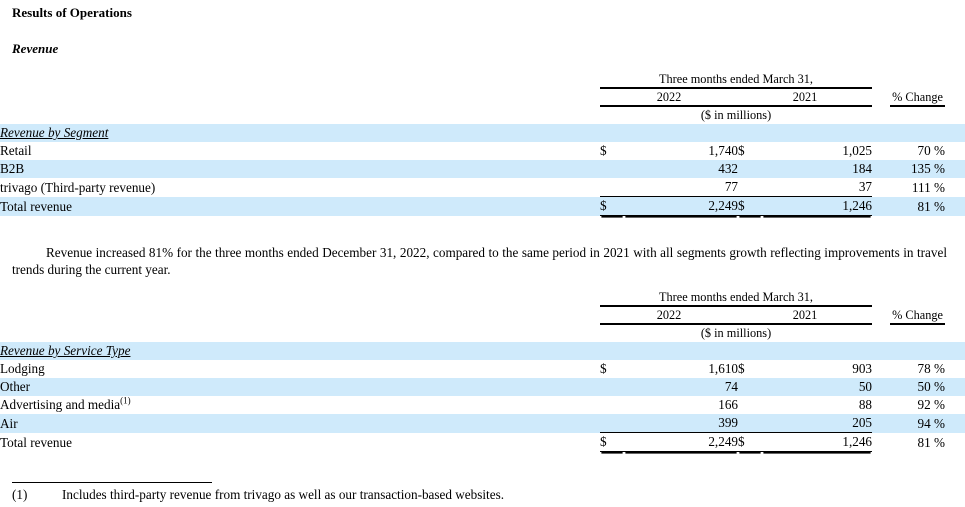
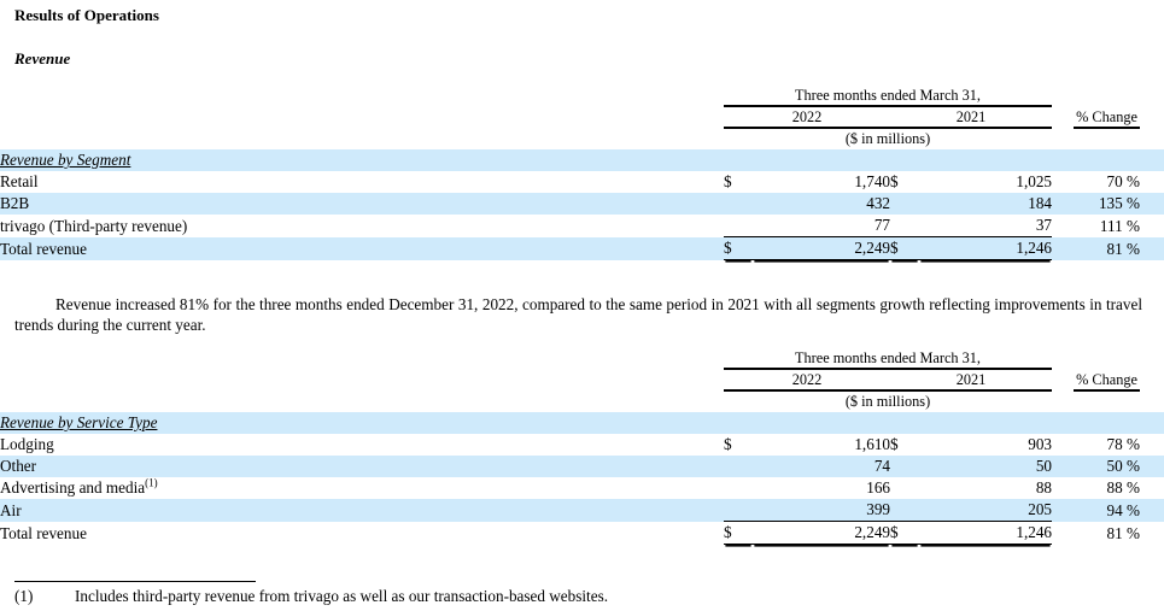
  Results of Operations
  Revenue
  	Three months ended March 31,
  	2022	2021		% Change
  	($ in millions)
  Revenue by Segment
  Retail	$	1,740	$	1,025		70 %
  B2B		432		184		135 %
  trivago (Third-party revenue)		77		37		111 %
  Total revenue	$	2,249	$	1,246		81 %
  Revenue increased 81% for the three months ended December 31, 2022, compared to the same period in 2021 with all segments growth reflecting improvements in travel trends during the current year.
  	Three months ended March 31,
  	2022	2021		% Change
  	($ in millions)
  Revenue by Service Type
  Lodging	$	1,610	$	903		78 %
  Other		74		50		50 %
- Advertising and media(1)		166		88		92 %
+ Advertising and media(1)		166		88		88 %
  Air		399		205		94 %
  Total revenue	$	2,249	$	1,246		81 %
  (1) Includes third-party revenue from trivago as well as our transaction-based websites.
